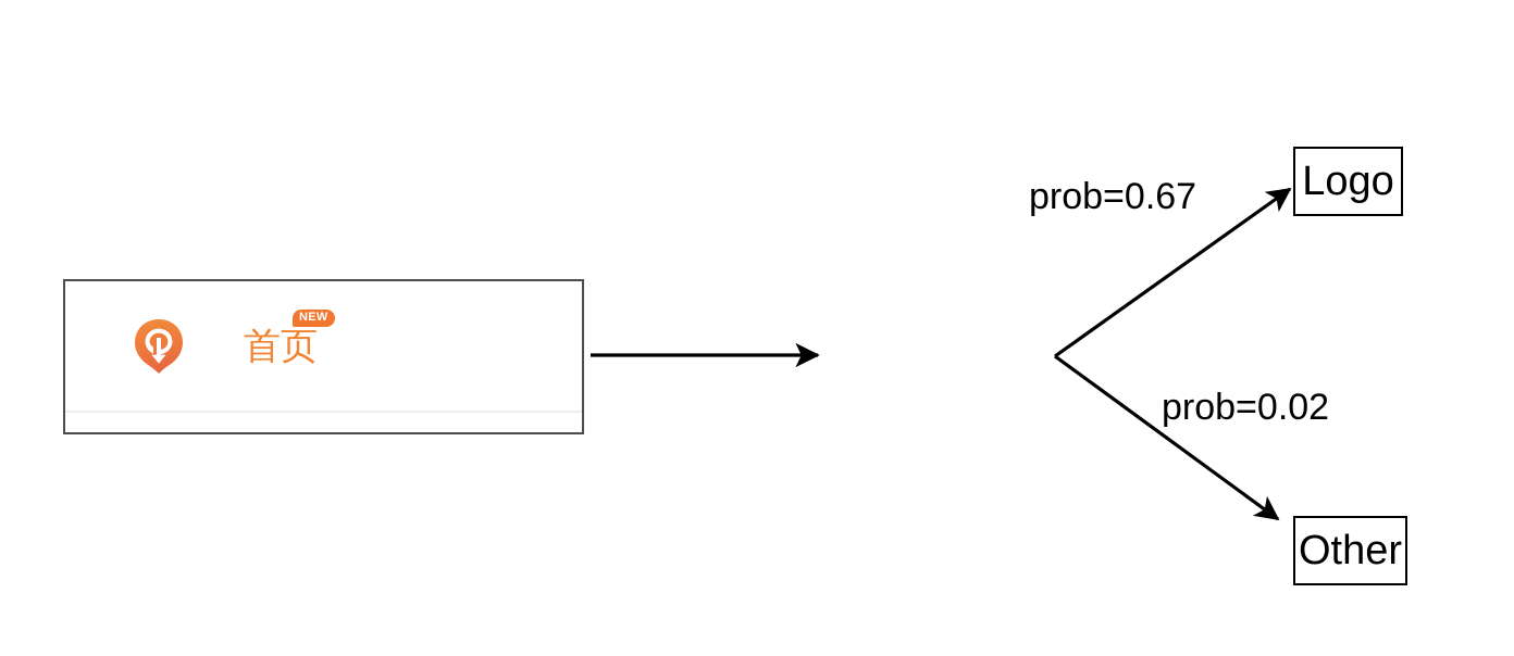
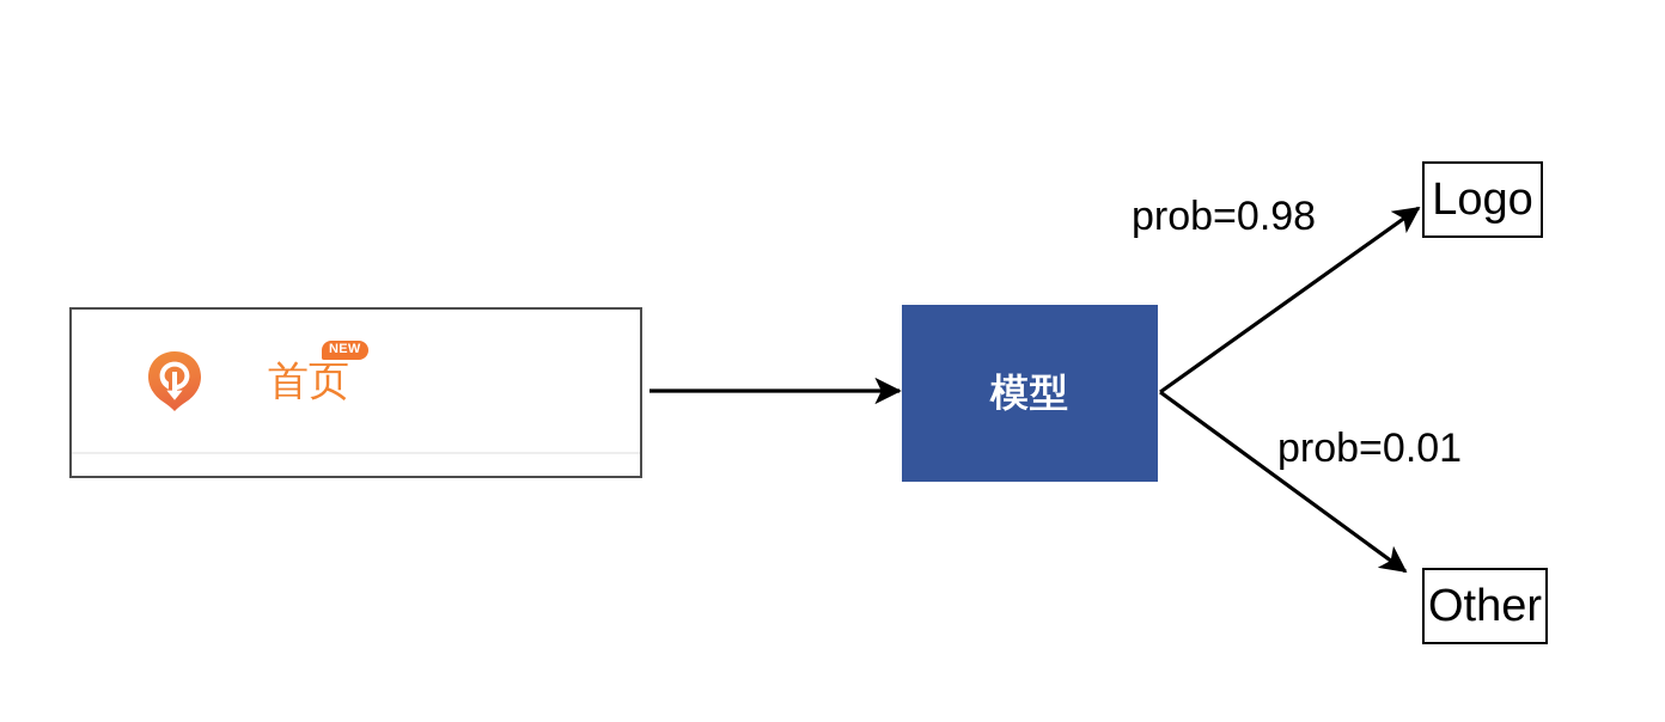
  首页
  NEW
+ 模型
  Logo
  Other
- prob=0.67
+ prob=0.98
- prob=0.02
+ prob=0.01
